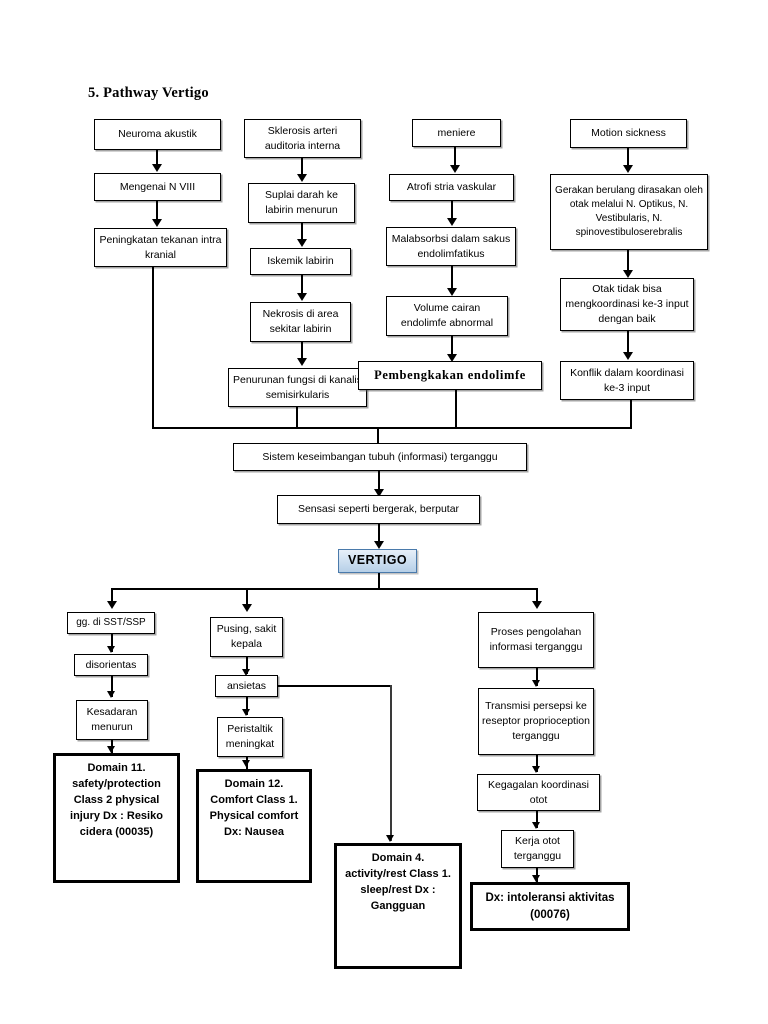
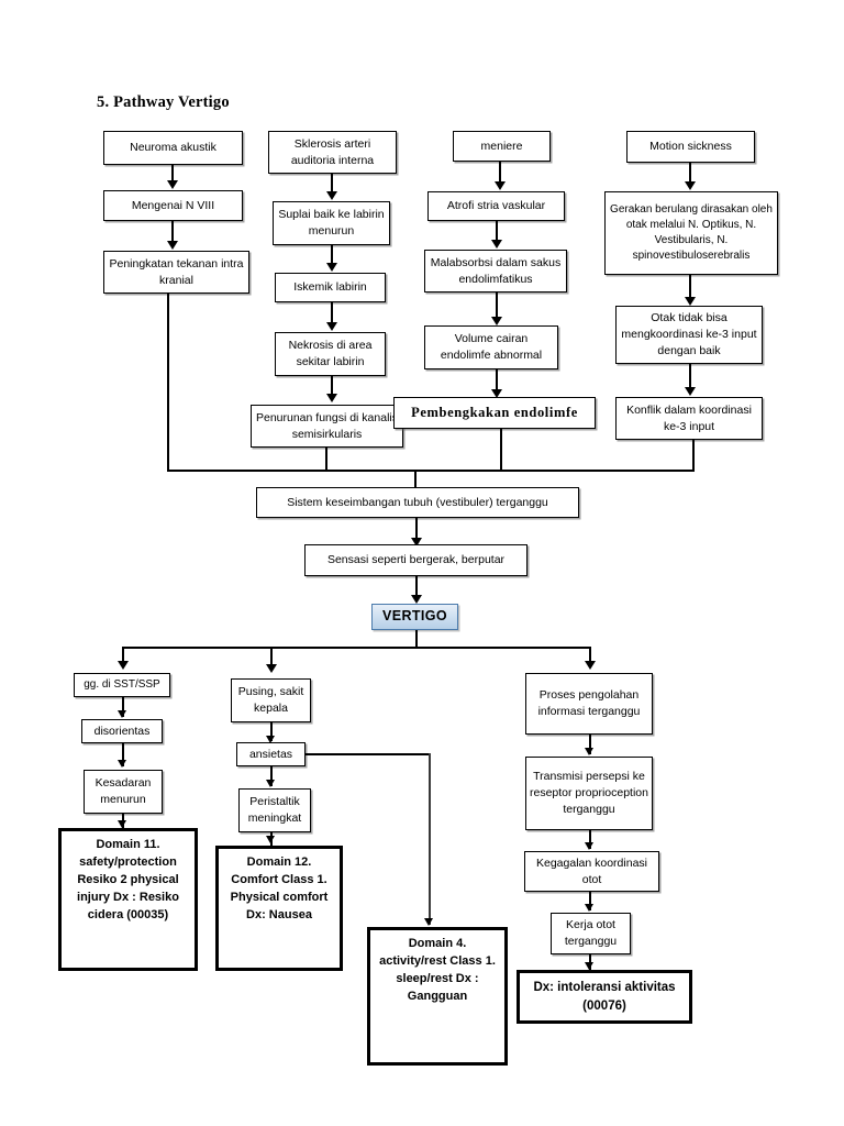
  5. Pathway Vertigo
  Neuroma akustik
  Mengenai N VIII
  Peningkatan tekanan intra kranial
  Sklerosis arteri auditoria interna
- Suplai darah ke labirin menurun
+ Suplai baik ke labirin menurun
  Iskemik labirin
  Nekrosis di area sekitar labirin
  Penurunan fungsi di kanali semisirkularis
  meniere
  Atrofi stria vaskular
  Malabsorbsi dalam sakus endolimfatikus
  Volume cairan endolimfe abnormal
  Pembengkakan endolimfe
  Motion sickness
  Gerakan berulang dirasakan oleh otak melalui N. Optikus, N. Vestibularis, N. spinovestibuloserebralis
  Otak tidak bisa mengkoordinasi ke-3 input dengan baik
  Konflik dalam koordinasi ke-3 input
- Sistem keseimbangan tubuh (informasi) terganggu
+ Sistem keseimbangan tubuh (vestibuler) terganggu
  Sensasi seperti bergerak, berputar
  VERTIGO
  gg. di SST/SSP
  disorientas
  Kesadaran menurun
- Domain 11. safety/protection Class 2 physical injury Dx : Resiko cidera (00035)
+ Domain 11. safety/protection Resiko 2 physical injury Dx : Resiko cidera (00035)
  Pusing, sakit kepala
  ansietas
  Peristaltik meningkat
  Domain 12. Comfort Class 1. Physical comfort Dx: Nausea
  Domain 4. activity/rest Class 1. sleep/rest Dx : Gangguan
  Proses pengolahan informasi terganggu
  Transmisi persepsi ke reseptor proprioception terganggu
  Kegagalan koordinasi otot
  Kerja otot terganggu
  Dx: intoleransi aktivitas (00076)
